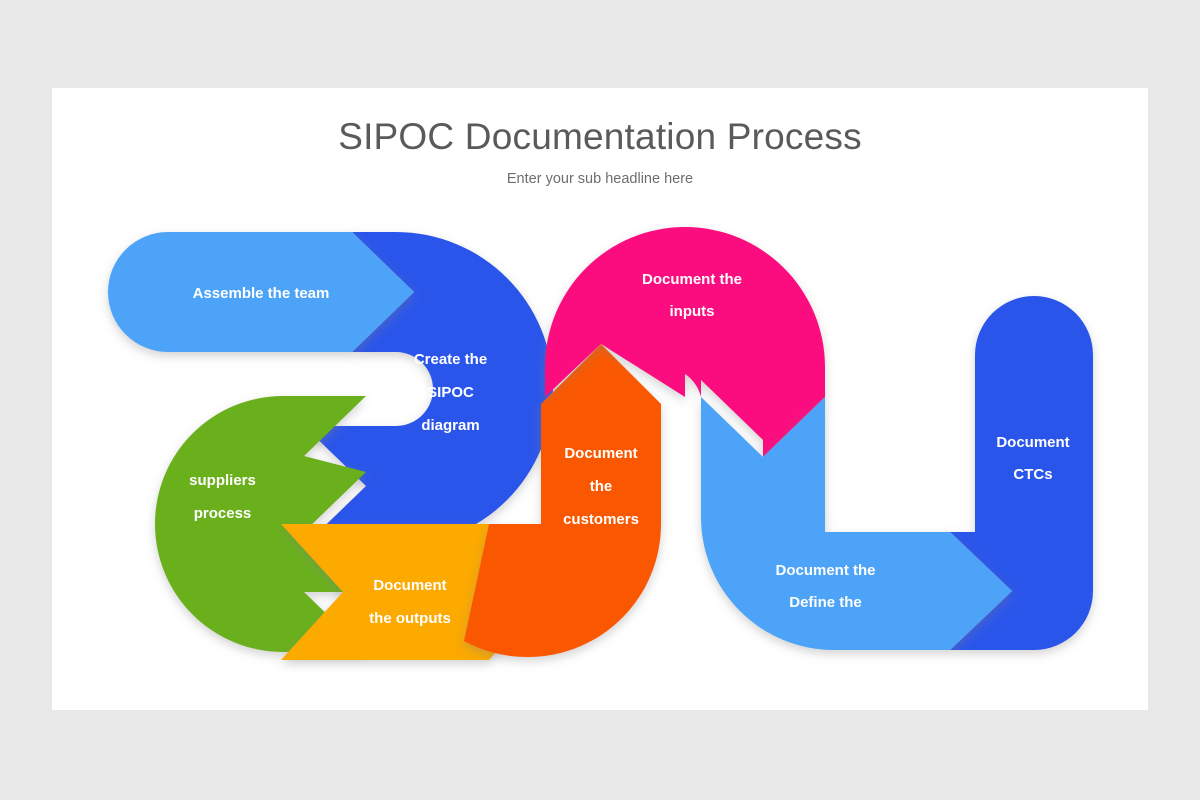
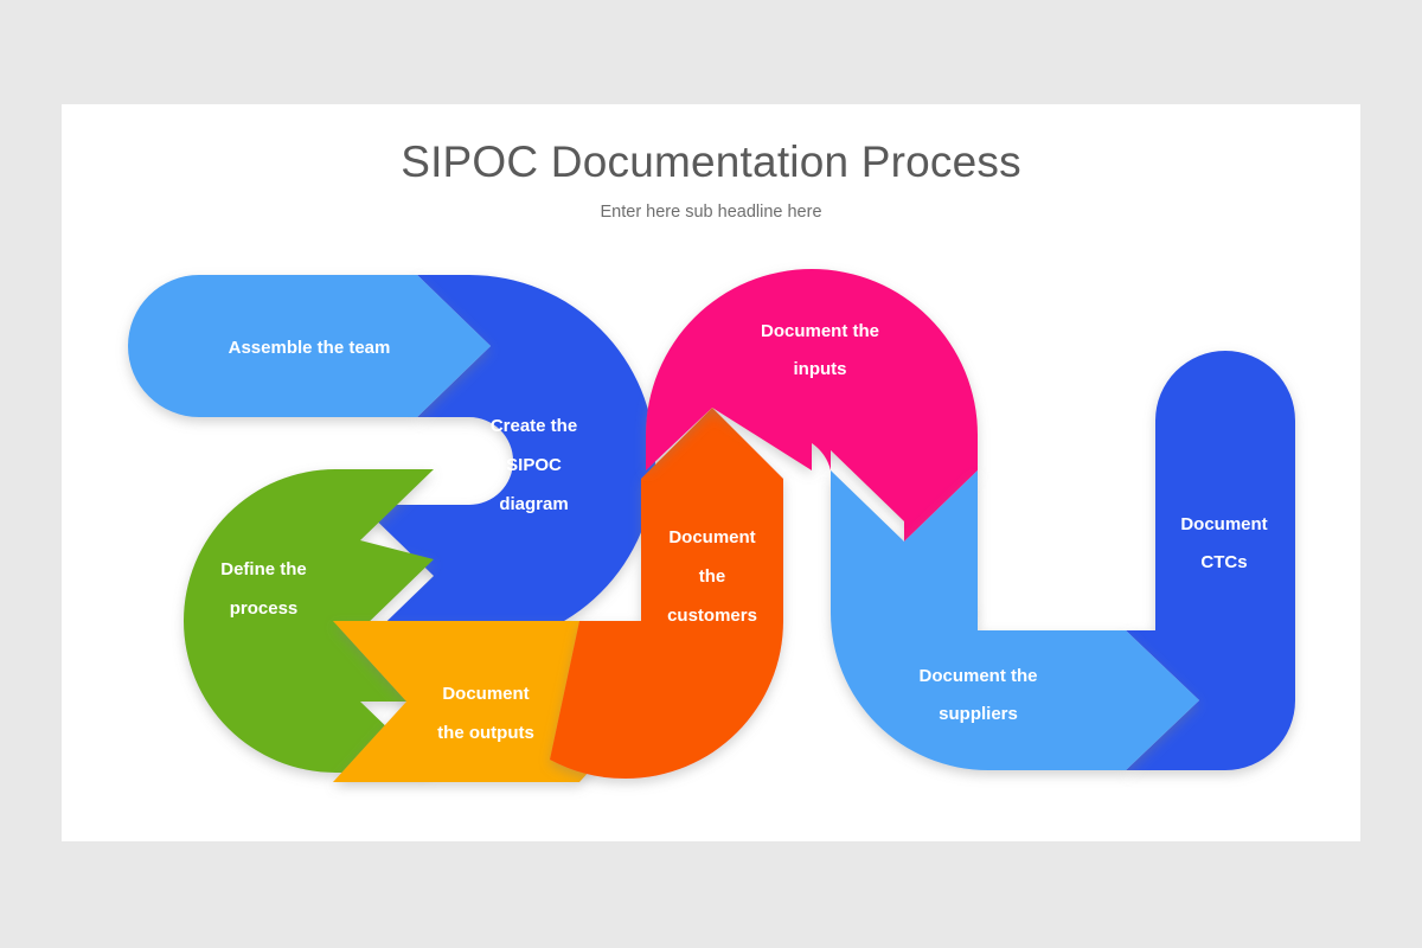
  SIPOC Documentation Process
- Enter your sub headline here
+ Enter here sub headline here
  Assemble the team
  Create the
  SIPOC
  diagram
- suppliers
+ Define the
  process
  Document
  the outputs
  Document
  the
  customers
  Document the
  inputs
  Document the
- Define the
+ suppliers
  Document
  CTCs
